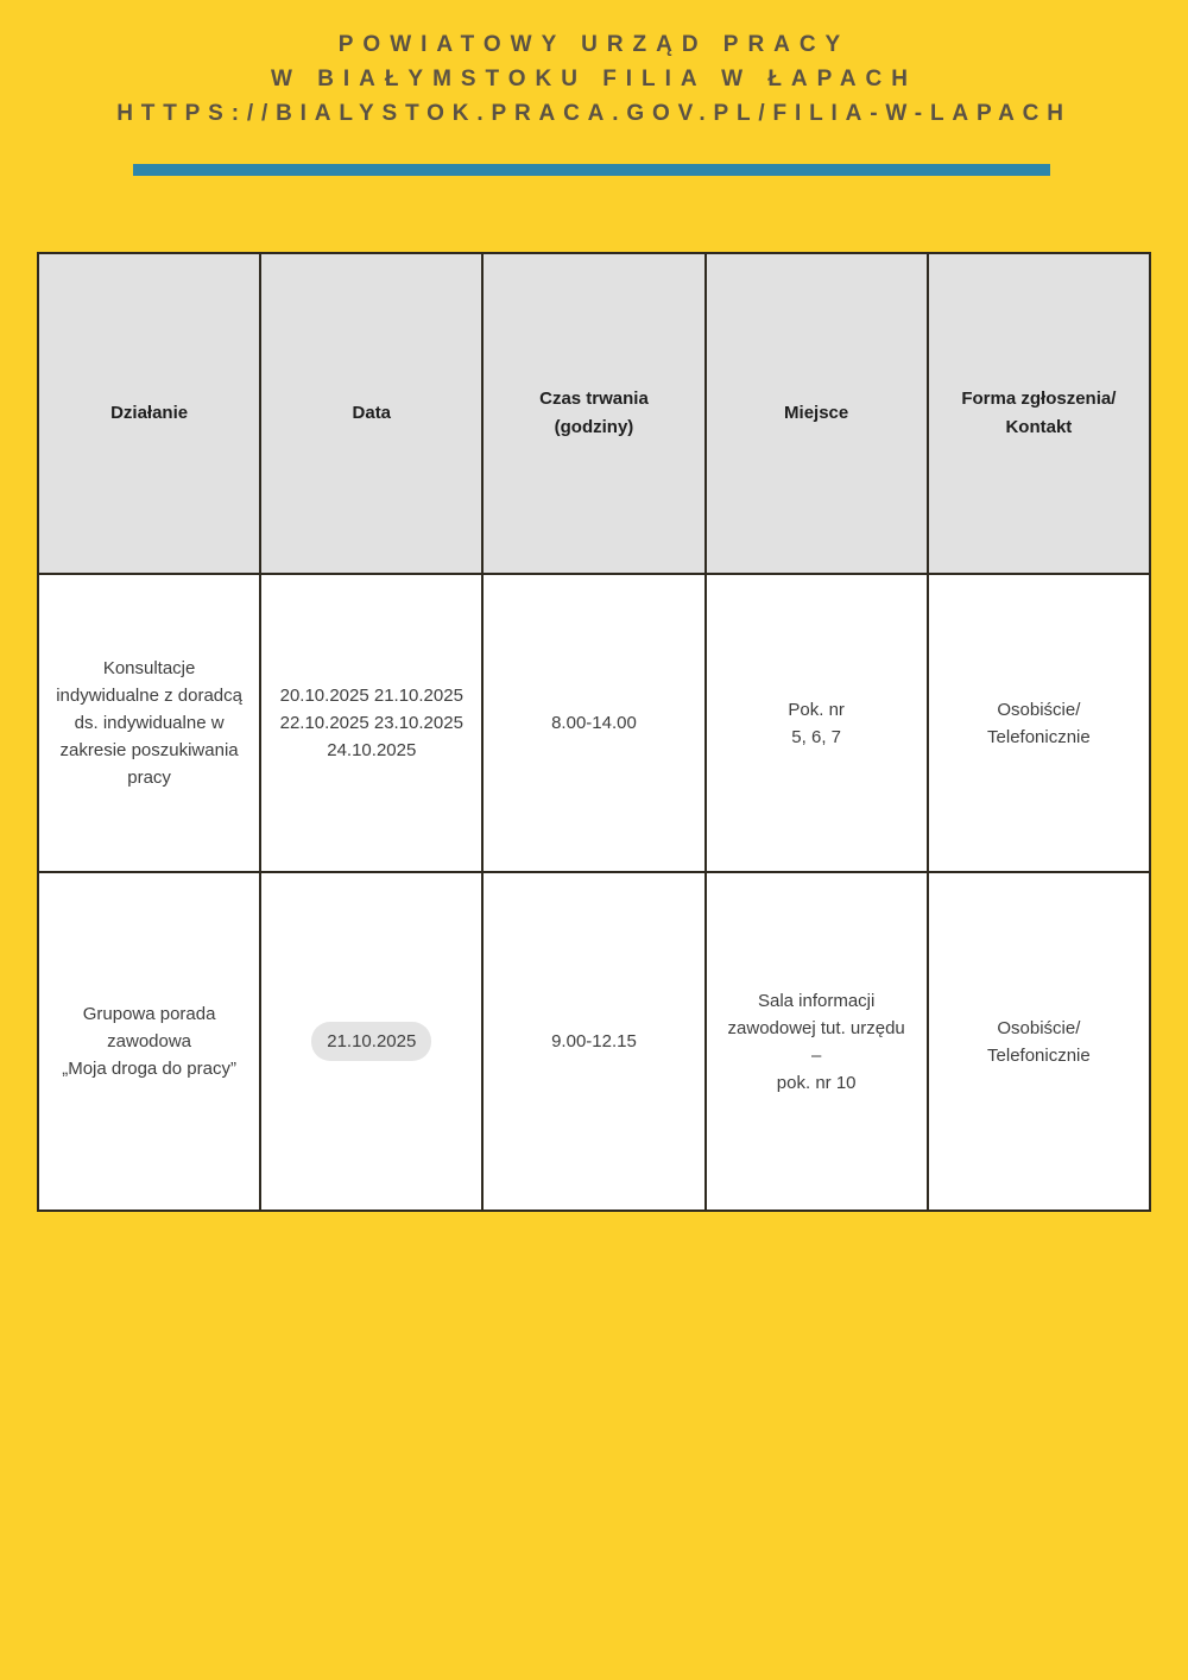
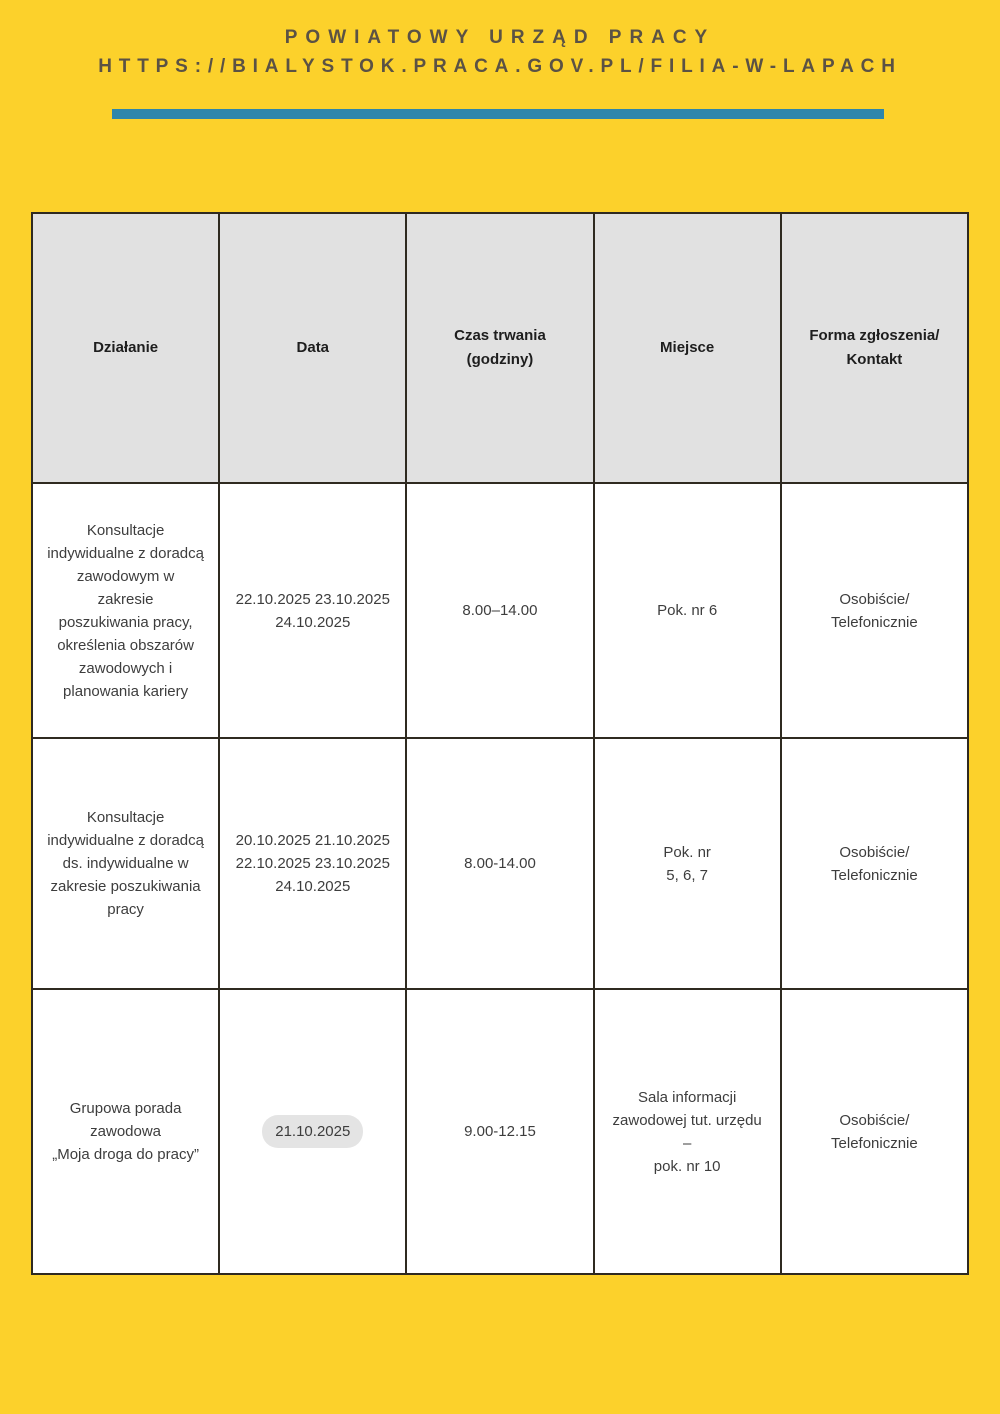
  POWIATOWY URZĄD PRACY
- W BIAŁYMSTOKU FILIA W ŁAPACH
  HTTPS://BIALYSTOK.PRACA.GOV.PL/FILIA-W-LAPACH
  Działanie	Data	Czas trwania (godziny)	Miejsce	Forma zgłoszenia/ Kontakt
+ Konsultacje indywidualne z doradcą zawodowym w zakresie poszukiwania pracy, określenia obszarów zawodowych i planowania kariery	22.10.2025 23.10.2025 24.10.2025	8.00–14.00	Pok. nr 6	Osobiście/ Telefonicznie
  Konsultacje indywidualne z doradcą ds. indywidualne w zakresie poszukiwania pracy	20.10.2025 21.10.2025 22.10.2025 23.10.2025 24.10.2025	8.00-14.00	Pok. nr 5, 6, 7	Osobiście/ Telefonicznie
  Grupowa porada zawodowa „Moja droga do pracy”	21.10.2025	9.00-12.15	Sala informacji zawodowej tut. urzędu – pok. nr 10	Osobiście/ Telefonicznie
